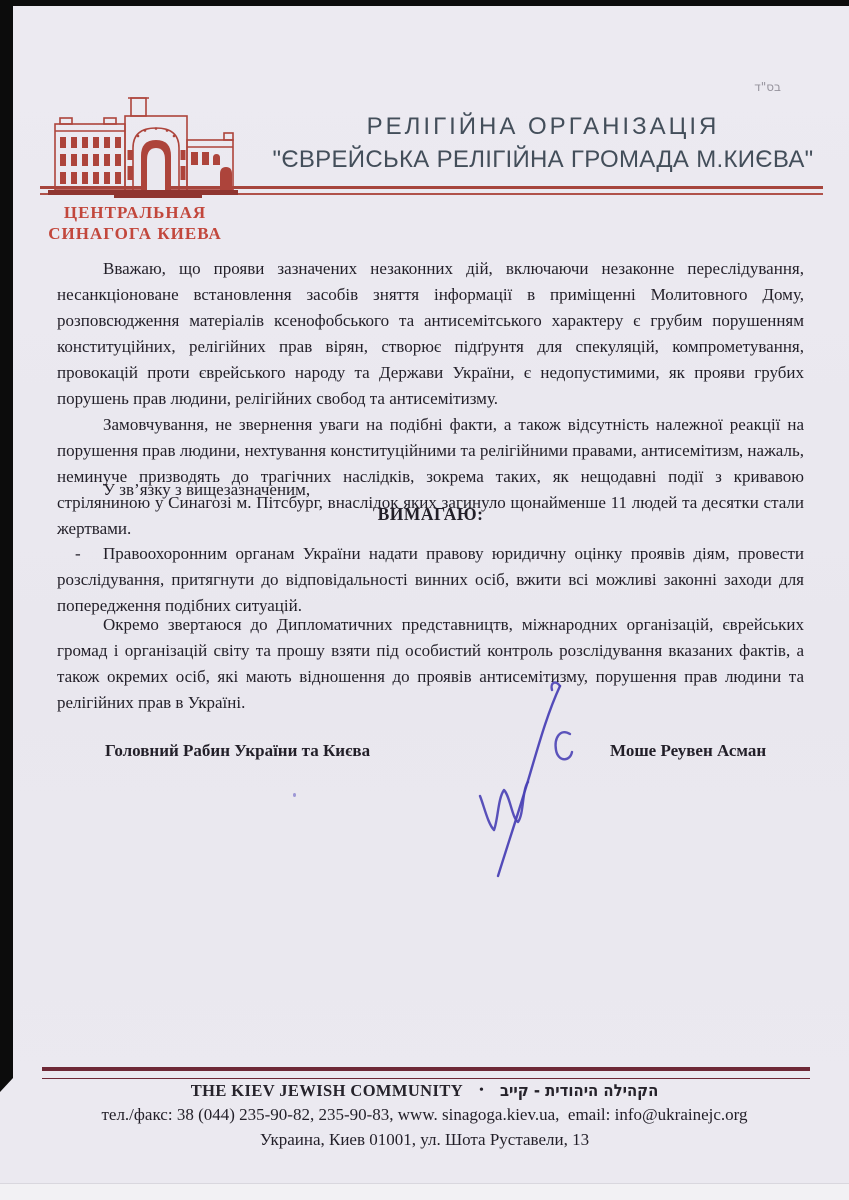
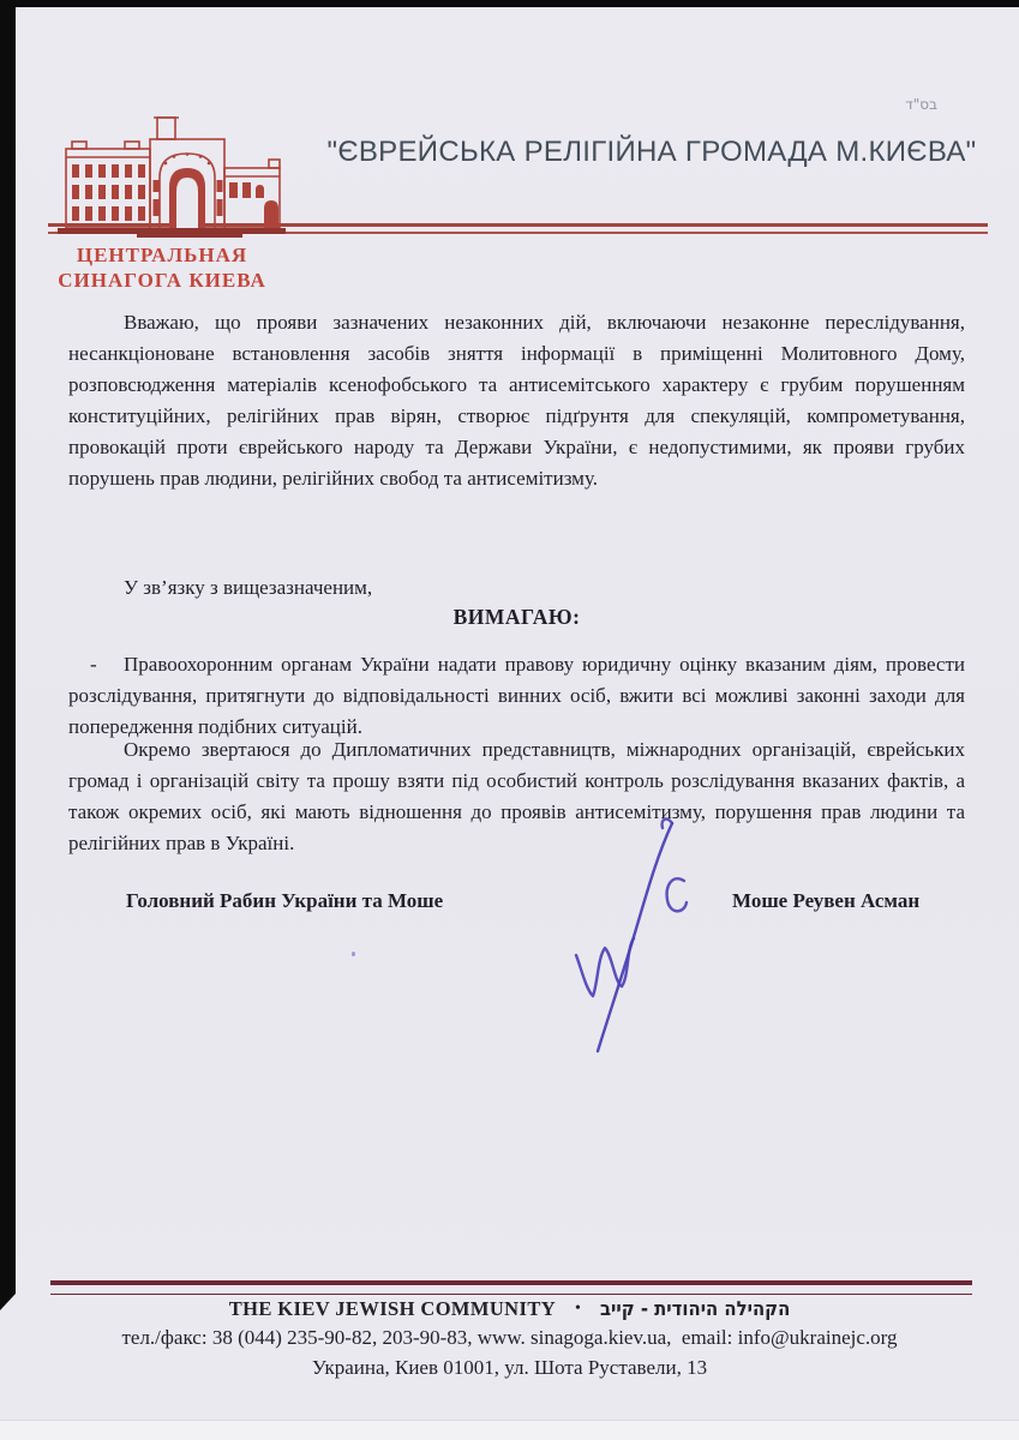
  בס"ד
  ЦЕНТРАЛЬНАЯ
  СИНАГОГА КИЕВА
- РЕЛІГІЙНА ОРГАНІЗАЦІЯ
  "ЄВРЕЙСЬКА РЕЛІГІЙНА ГРОМАДА М.КИЄВА"
  Вважаю, що прояви зазначених незаконних дій, включаючи незаконне переслідування, несанкціоноване встановлення засобів зняття інформації в приміщенні Молитовного Дому, розповсюдження матеріалів ксенофобського та антисемітського характеру є грубим порушенням конституційних, релігійних прав вірян, створює підґрунтя для спекуляцій, компрометування, провокацій проти єврейського народу та Держави України, є недопустимими, як прояви грубих порушень прав людини, релігійних свобод та антисемітизму.
- Замовчування, не звернення уваги на подібні факти, а також відсутність належної реакції на порушення прав людини, нехтування конституційними та релігійними правами, антисемітизм, нажаль, неминуче призводять до трагічних наслідків, зокрема таких, як нещодавні події з кривавою стріляниною у Синагозі м. Пітсбург, внаслідок яких загинуло щонайменше 11 людей та десятки стали жертвами.
  У зв’язку з вищезазначеним,
  ВИМАГАЮ:
  -
- Правоохоронним органам України надати правову юридичну оцінку проявів діям, провести розслідування, притягнути до відповідальності винних осіб, вжити всі можливі законні заходи для попередження подібних ситуацій.
+ Правоохоронним органам України надати правову юридичну оцінку вказаним діям, провести розслідування, притягнути до відповідальності винних осіб, вжити всі можливі законні заходи для попередження подібних ситуацій.
  Окремо звертаюся до Дипломатичних представництв, міжнародних організацій, єврейських громад і організацій світу та прошу взяти під особистий контроль розслідування вказаних фактів, а також окремих осіб, які мають відношення до проявів антисемітизму, порушення прав людини та релігійних прав в Україні.
- Головний Рабин України та Києва
+ Головний Рабин України та Моше
  Моше Реувен Асман
  THE KIEV JEWISH COMMUNITY
  •
  הקהילה היהודית - קייב
- тел./факс: 38 (044) 235-90-82, 235-90-83, www. sinagoga.kiev.ua, email: info@ukrainejc.org
+ тел./факс: 38 (044) 235-90-82, 203-90-83, www. sinagoga.kiev.ua, email: info@ukrainejc.org
  Украина, Киев 01001, ул. Шота Руставели, 13
